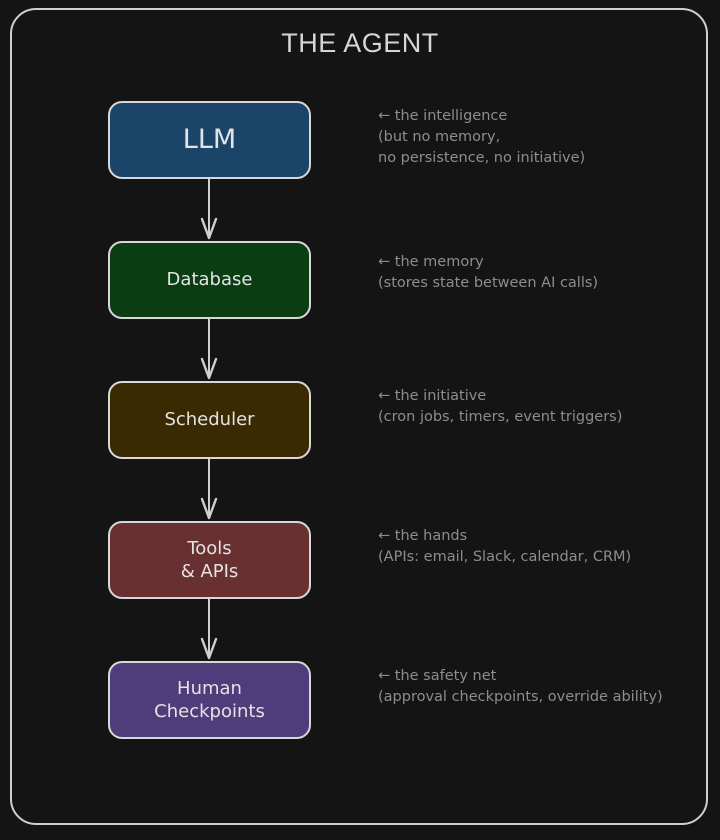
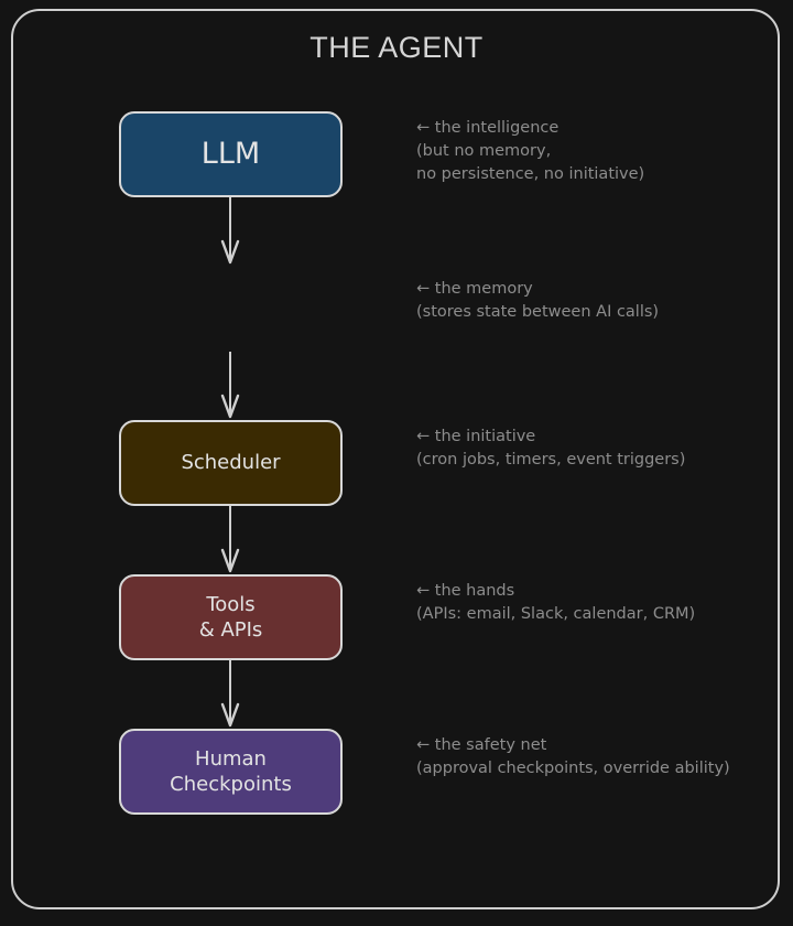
  THE AGENT
  LLM
  ← the intelligence
  (but no memory,
  no persistence, no initiative)
- Database
  ← the memory
  (stores state between AI calls)
  Scheduler
  ← the initiative
  (cron jobs, timers, event triggers)
  Tools
  & APIs
  ← the hands
  (APIs: email, Slack, calendar, CRM)
  Human
  Checkpoints
  ← the safety net
  (approval checkpoints, override ability)
